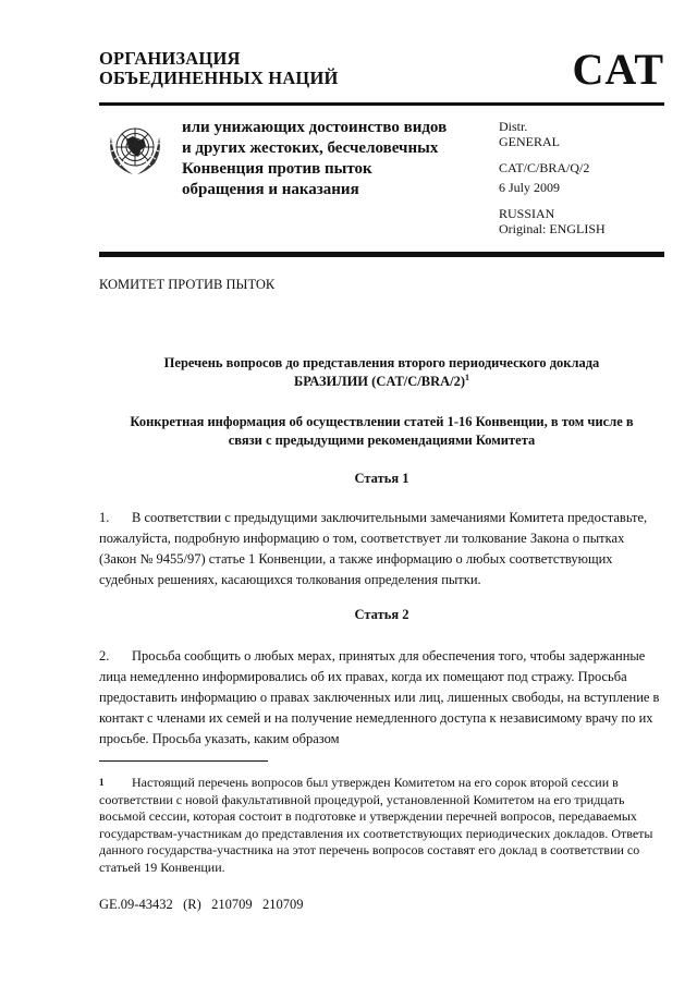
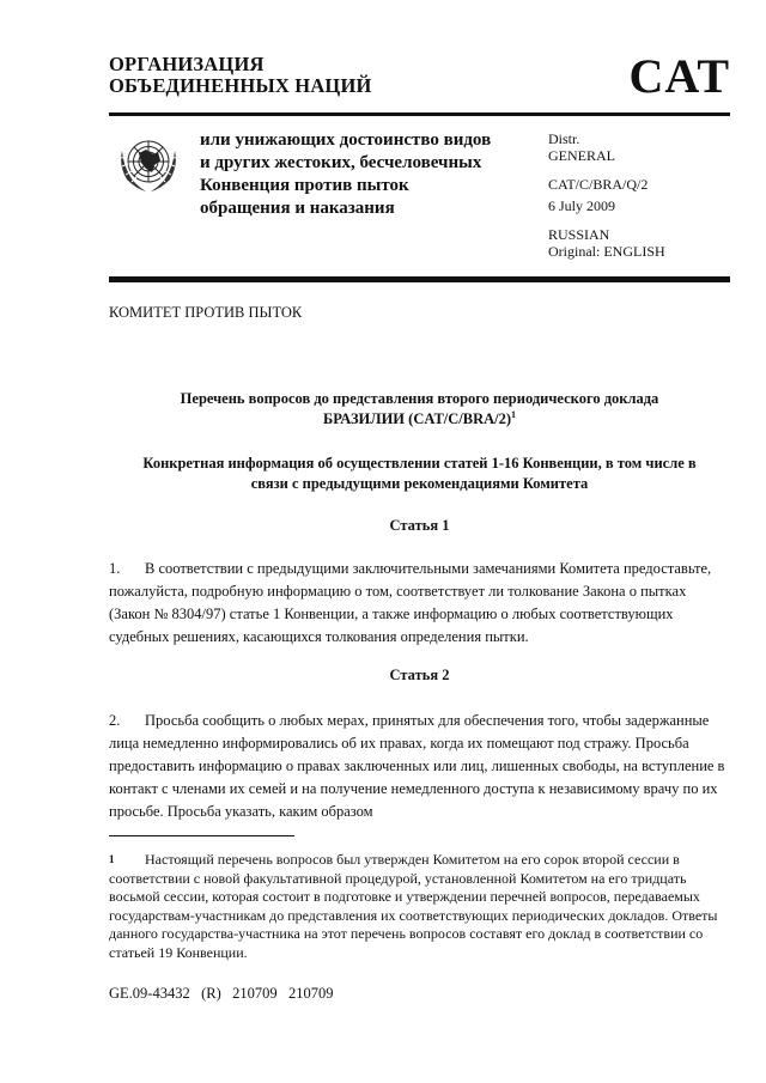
  ОРГАНИЗАЦИЯ
  ОБЪЕДИНЕННЫХ НАЦИЙ
  CAT
  или унижающих достоинство видов
  и других жестоких, бесчеловечных
  Конвенция против пыток
  обращения и наказания
  Distr.
  GENERAL
  CAT/C/BRA/Q/2
  6 July 2009
  RUSSIAN
  Original: ENGLISH
  КОМИТЕТ ПРОТИВ ПЫТОК
  Перечень вопросов до представления второго периодического доклада
  БРАЗИЛИИ (CAT/C/BRA/2)1
  Конкретная информация об осуществлении статей 1-16 Конвенции, в том числе в
  связи с предыдущими рекомендациями Комитета
  Статья 1
- 1. В соответствии с предыдущими заключительными замечаниями Комитета предоставьте, пожалуйста, подробную информацию о том, соответствует ли толкование Закона о пытках (Закон № 9455/97) статье 1 Конвенции, а также информацию о любых соответствующих судебных решениях, касающихся толкования определения пытки.
+ 1. В соответствии с предыдущими заключительными замечаниями Комитета предоставьте, пожалуйста, подробную информацию о том, соответствует ли толкование Закона о пытках (Закон № 8304/97) статье 1 Конвенции, а также информацию о любых соответствующих судебных решениях, касающихся толкования определения пытки.
  Статья 2
  2. Просьба сообщить о любых мерах, принятых для обеспечения того, чтобы задержанные лица немедленно информировались об их правах, когда их помещают под стражу. Просьба предоставить информацию о правах заключенных или лиц, лишенных свободы, на вступление в контакт с членами их семей и на получение немедленного доступа к независимому врачу по их просьбе. Просьба указать, каким образом
  1 Настоящий перечень вопросов был утвержден Комитетом на его сорок второй сессии в соответствии с новой факультативной процедурой, установленной Комитетом на его тридцать восьмой сессии, которая состоит в подготовке и утверждении перечней вопросов, передаваемых государствам-участникам до представления их соответствующих периодических докладов. Ответы данного государства-участника на этот перечень вопросов составят его доклад в соответствии со статьей 19 Конвенции.
  GE.09-43432 (R) 210709 210709
